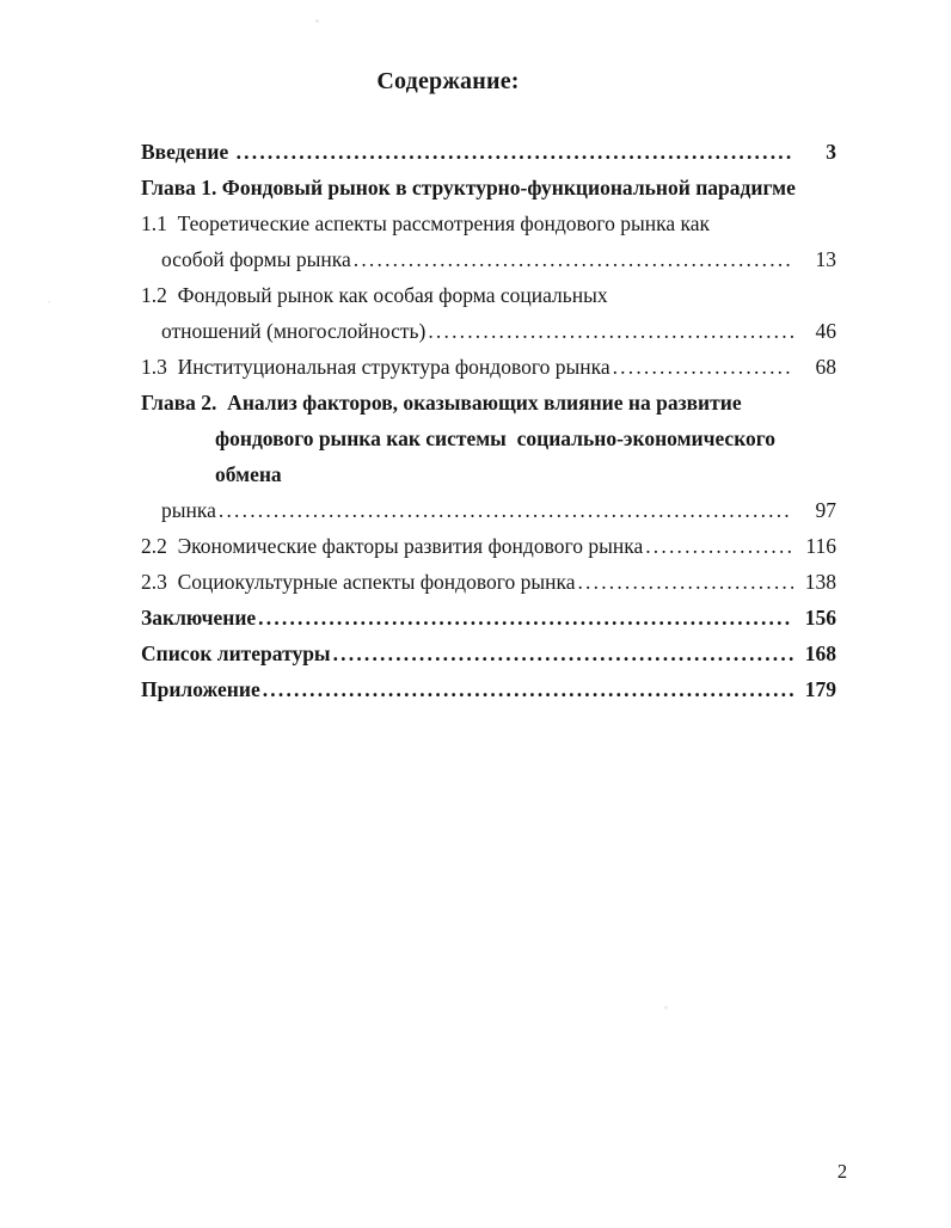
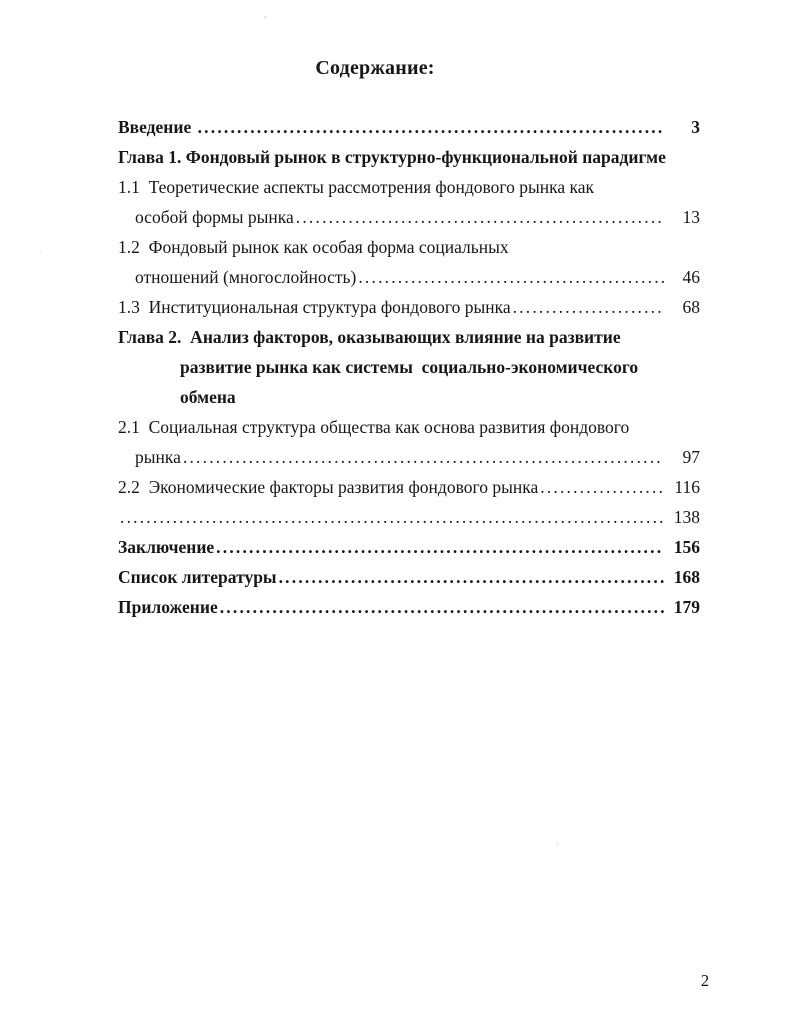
  Содержание:
  Введение
  3
  Глава 1. Фондовый рынок в структурно-функциональной парадигме
  1.1 Теоретические аспекты рассмотрения фондового рынка как
  особой формы рынка
  13
  1.2 Фондовый рынок как особая форма социальных
  отношений (многослойность)
  46
  1.3 Институциональная структура фондового рынка
  68
  Глава 2. Анализ факторов, оказывающих влияние на развитие
- фондового рынка как системы социально-экономического
+ развитие рынка как системы социально-экономического
  обмена
+ 2.1 Социальная структура общества как основа развития фондового
  рынка
  97
  2.2 Экономические факторы развития фондового рынка
  116
- 2.3 Социокультурные аспекты фондового рынка
  138
  Заключение
  156
  Список литературы
  168
  Приложение
  179
  2
